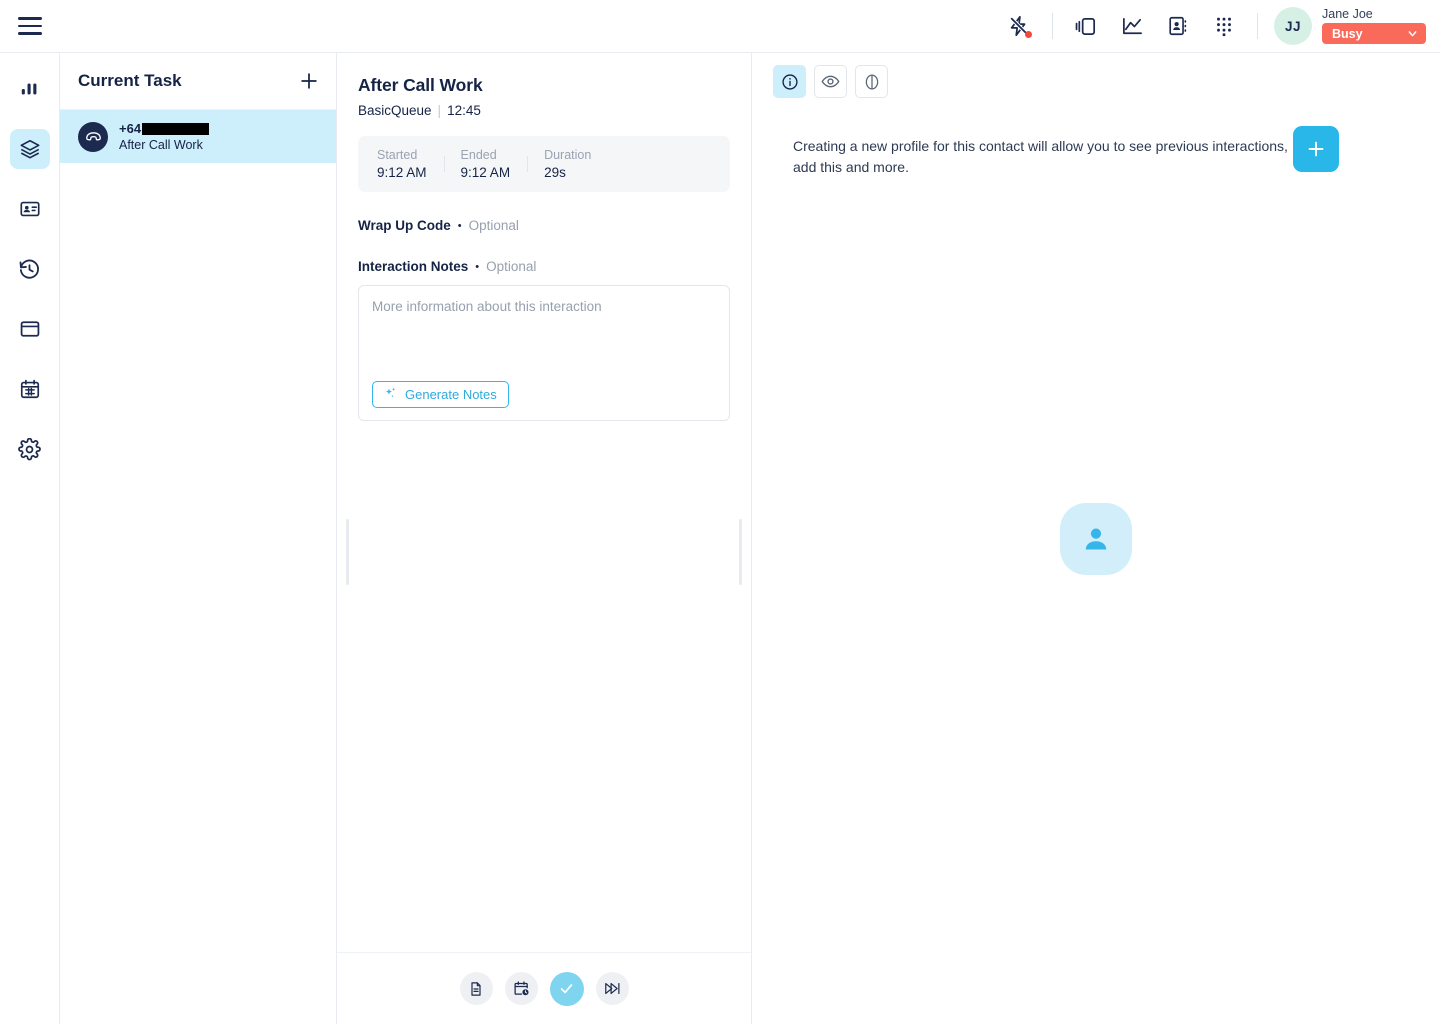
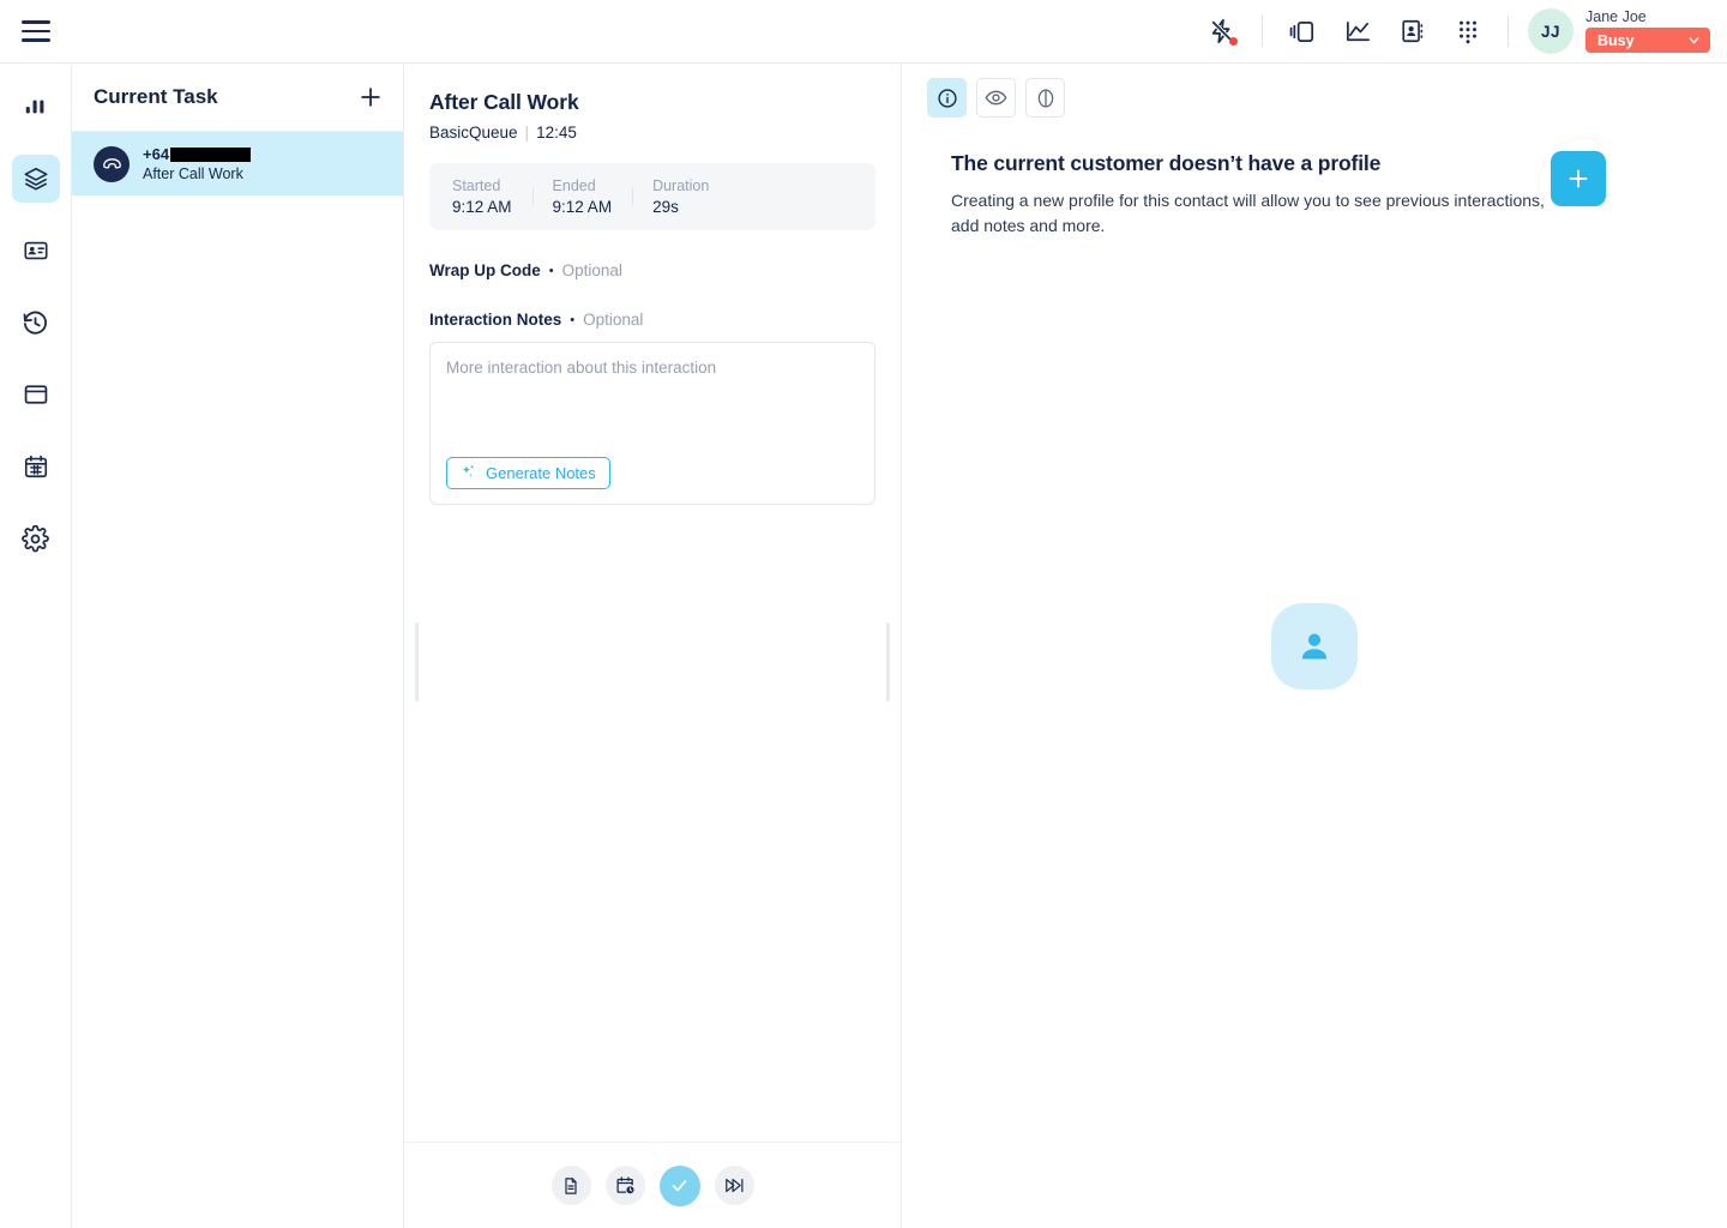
  JJ
  Jane Joe
  Busy
  Current Task
  +64
  After Call Work
  After Call Work
  BasicQueue
  |
  12:45
  Started
  9:12 AM
  Ended
  9:12 AM
  Duration
  29s
  Wrap Up Code
  •
  Optional
  Interaction Notes
  •
  Optional
- More information about this interaction
+ More interaction about this interaction
  Generate Notes
+ The current customer doesn’t have a profile
- Creating a new profile for this contact will allow you to see previous interactions, add this and more.
+ Creating a new profile for this contact will allow you to see previous interactions, add notes and more.
